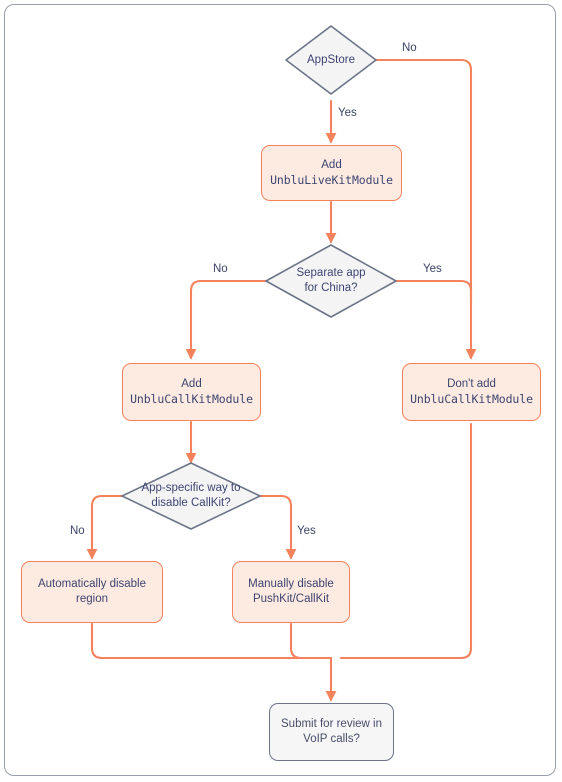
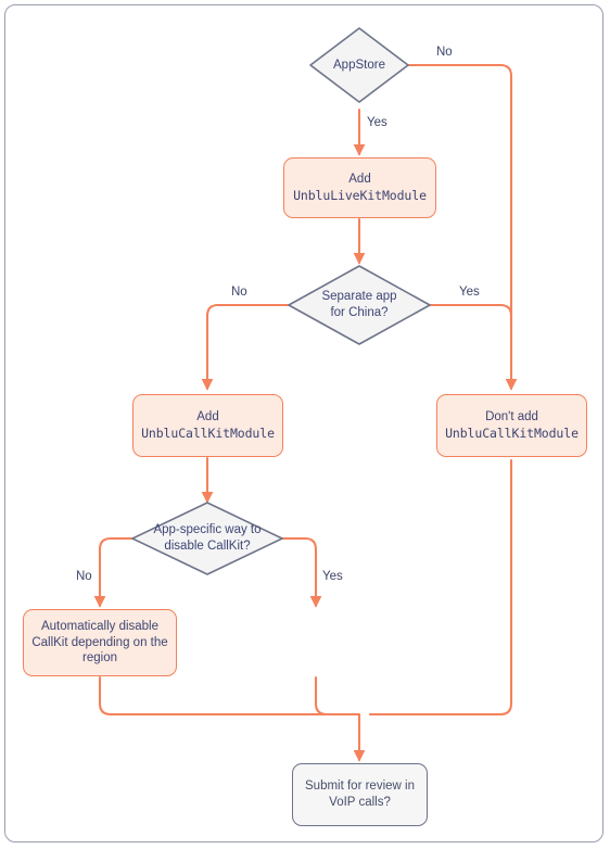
  AppStore
  Separate app
  for China?
  App-specific way to
  disable CallKit?
  Add
  UnbluLiveKitModule
  Add
  UnbluCallKitModule
  Don't add
  UnbluCallKitModule
  Automatically disable
+ CallKit depending on the
  region
- Manually disable
- PushKit/CallKit
  Submit for review in
  VoIP calls?
  No
  Yes
  No
  Yes
  No
  Yes
